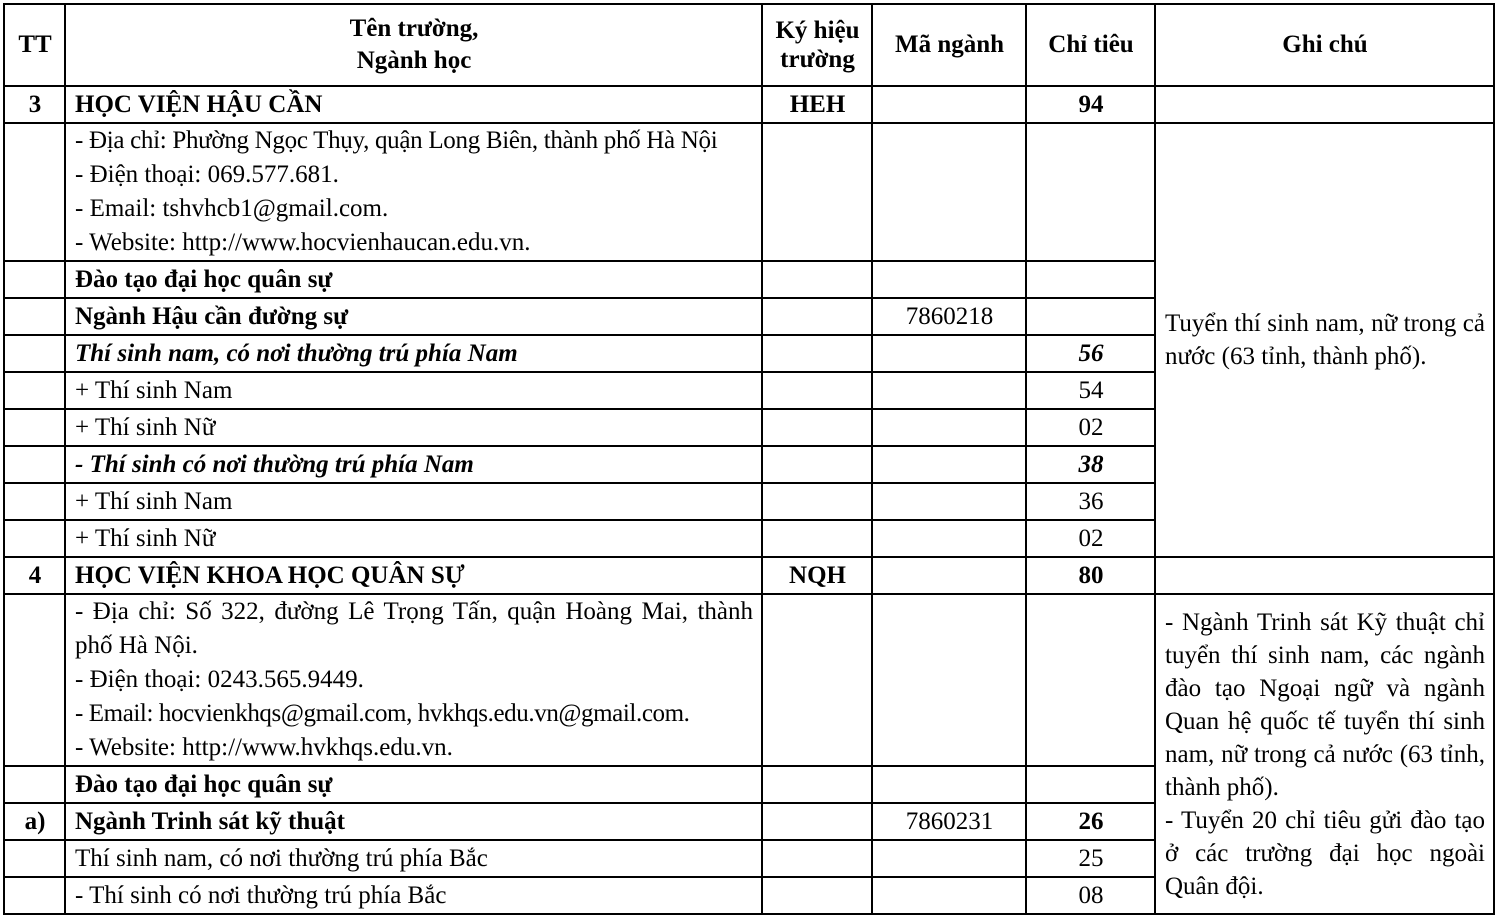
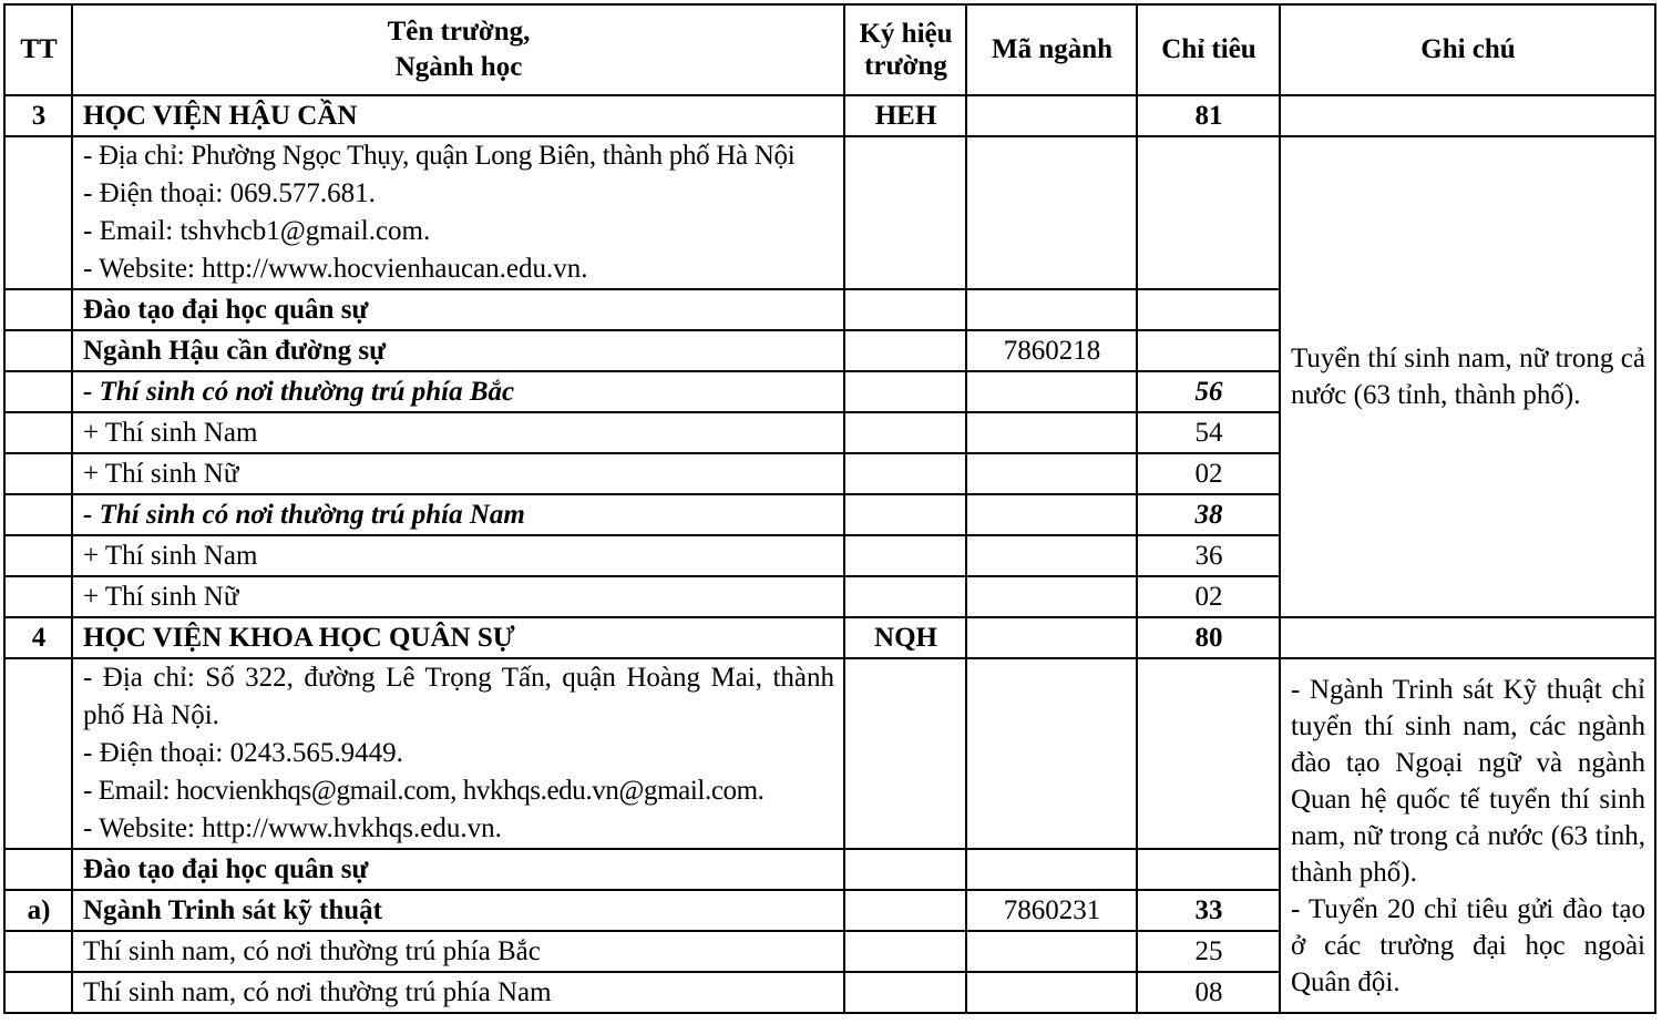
  TT	Tên trường, Ngành học	Ký hiệu trường	Mã ngành	Chỉ tiêu	Ghi chú
- 3	HỌC VIỆN HẬU CẦN	HEH		94
+ 3	HỌC VIỆN HẬU CẦN	HEH		81
  	- Địa chỉ: Phường Ngọc Thụy, quận Long Biên, thành phố Hà Nội - Điện thoại: 069.577.681. - Email: tshvhcb1@gmail.com. - Website: http://www.hocvienhaucan.edu.vn.				Tuyển thí sinh nam, nữ trong cả nước (63 tỉnh, thành phố).
  	Đào tạo đại học quân sự
  	Ngành Hậu cần đường sự		7860218
- 	Thí sinh nam, có nơi thường trú phía Nam			56
+ 	- Thí sinh có nơi thường trú phía Bắc			56
  	+ Thí sinh Nam			54
  	+ Thí sinh Nữ			02
  	- Thí sinh có nơi thường trú phía Nam			38
  	+ Thí sinh Nam			36
  	+ Thí sinh Nữ			02
  4	HỌC VIỆN KHOA HỌC QUÂN SỰ	NQH		80
  	- Địa chỉ: Số 322, đường Lê Trọng Tấn, quận Hoàng Mai, thành phố Hà Nội. - Điện thoại: 0243.565.9449. - Email: hocvienkhqs@gmail.com, hvkhqs.edu.vn@gmail.com. - Website: http://www.hvkhqs.edu.vn.				- Ngành Trinh sát Kỹ thuật chỉ tuyển thí sinh nam, các ngành đào tạo Ngoại ngữ và ngành Quan hệ quốc tế tuyển thí sinh nam, nữ trong cả nước (63 tỉnh, thành phố). - Tuyển 20 chỉ tiêu gửi đào tạo ở các trường đại học ngoài Quân đội.
  	Đào tạo đại học quân sự
- a)	Ngành Trinh sát kỹ thuật		7860231	26
+ a)	Ngành Trinh sát kỹ thuật		7860231	33
  	Thí sinh nam, có nơi thường trú phía Bắc			25
- 	- Thí sinh có nơi thường trú phía Bắc			08
+ 	Thí sinh nam, có nơi thường trú phía Nam			08
